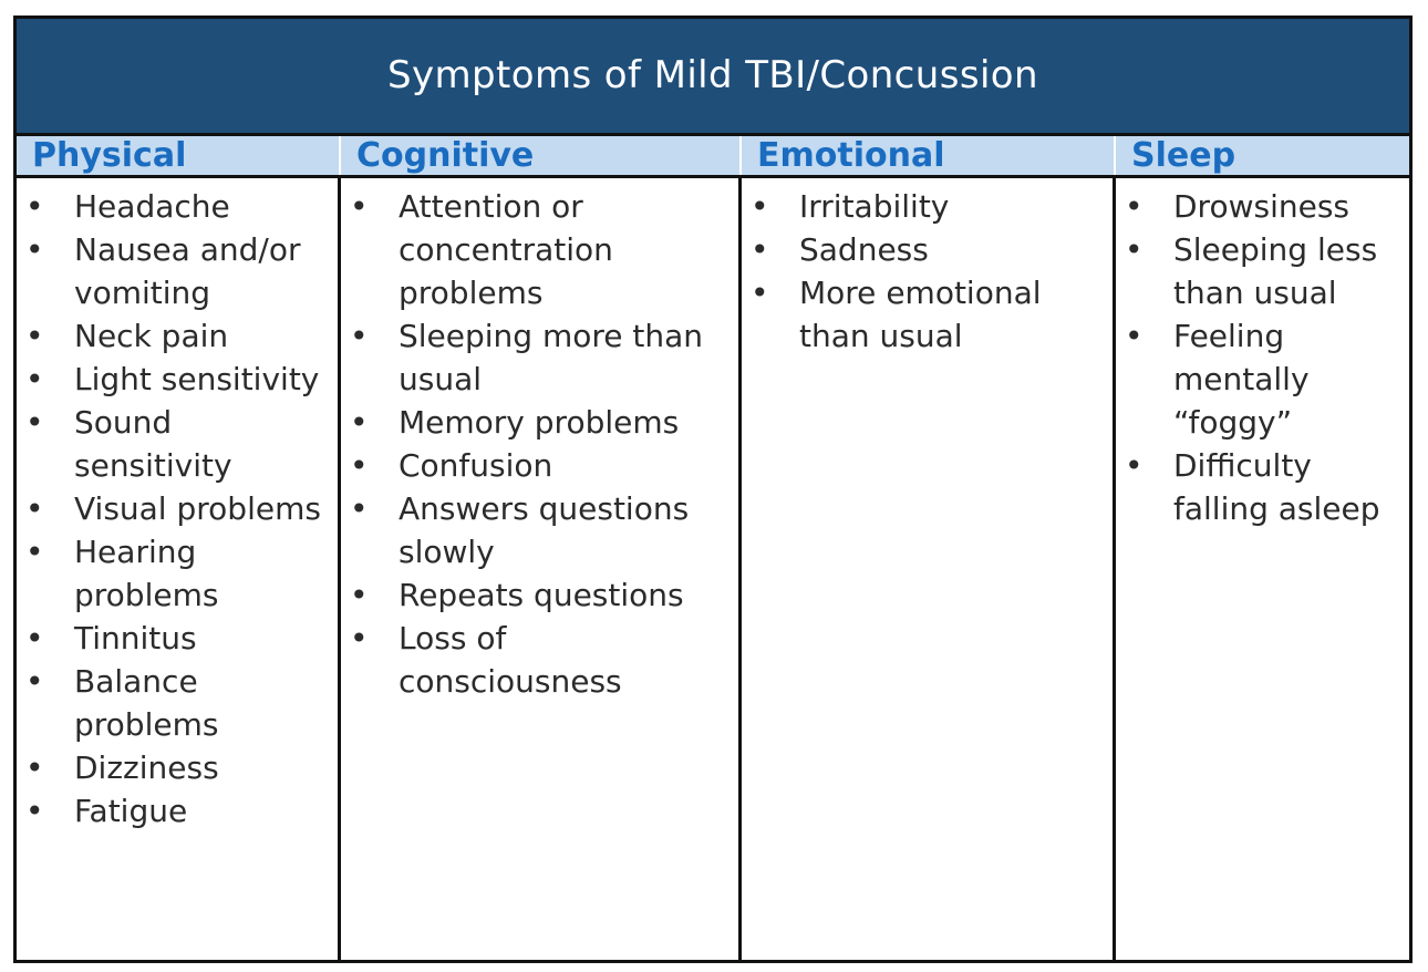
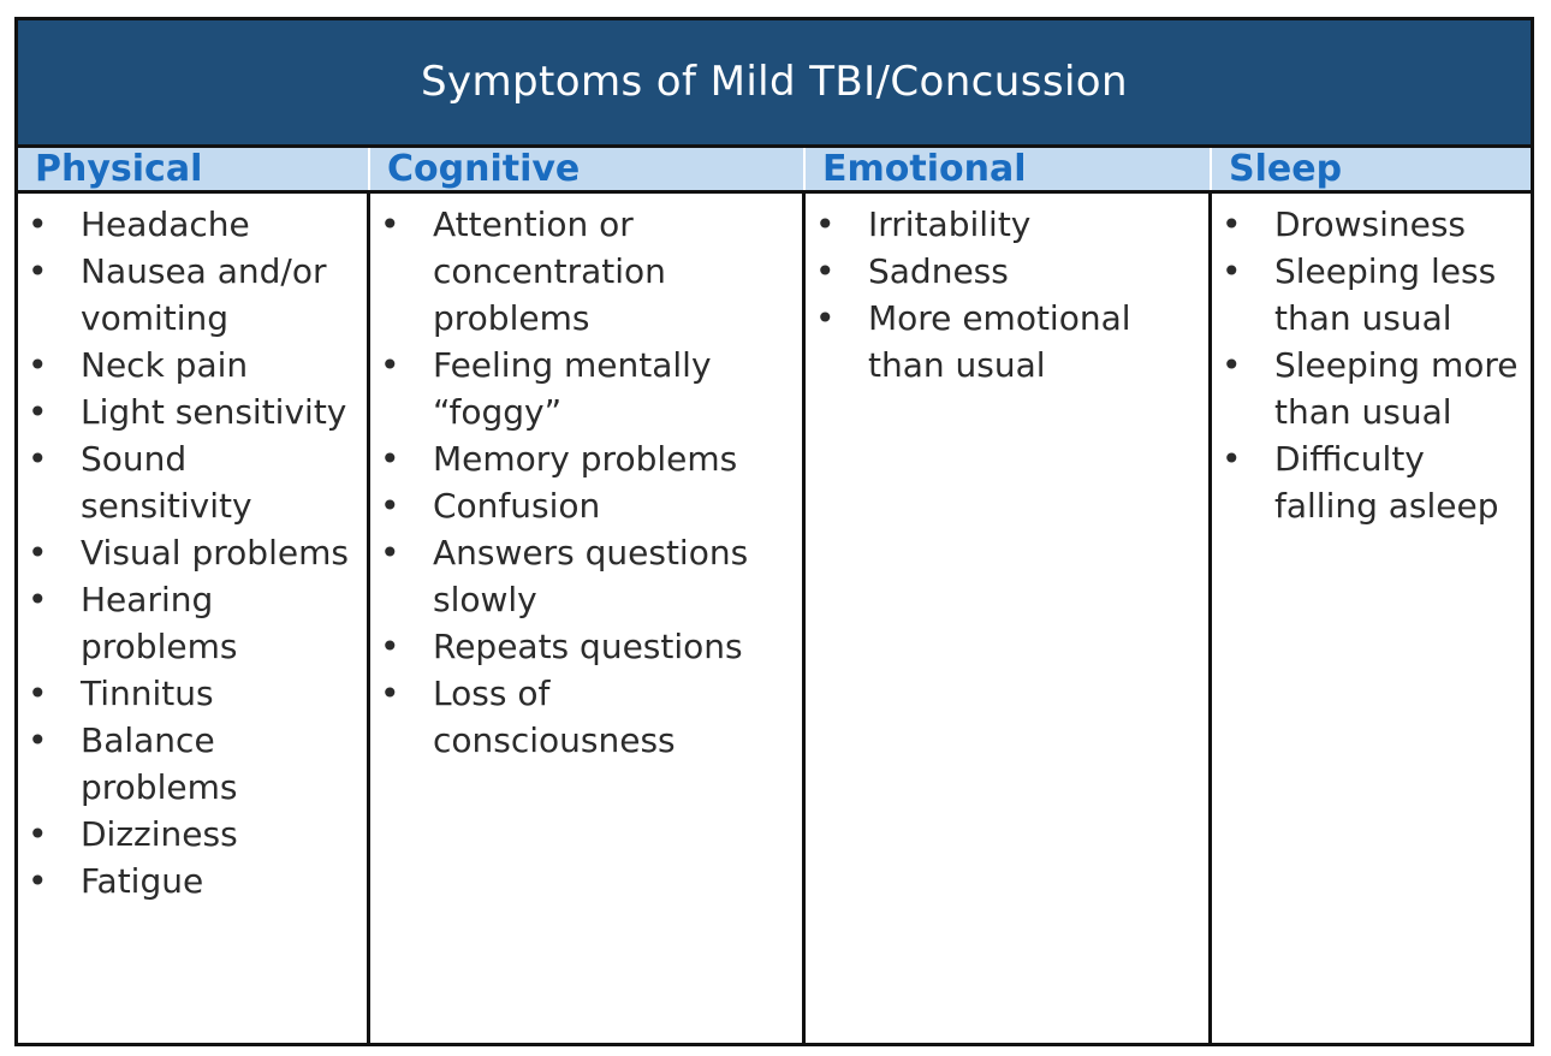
  Symptoms of Mild TBI/Concussion
  Physical
  Cognitive
  Emotional
  Sleep
  • Headache
  • Nausea and/or vomiting
  • Neck pain
  • Light sensitivity
  • Sound sensitivity
  • Visual problems
  • Hearing problems
  • Tinnitus
  • Balance problems
  • Dizziness
  • Fatigue
  • Attention or concentration problems
- • Sleeping more than usual
+ • Feeling mentally “foggy”
  • Memory problems
  • Confusion
  • Answers questions slowly
  • Repeats questions
  • Loss of consciousness
  • Irritability
  • Sadness
  • More emotional than usual
  • Drowsiness
  • Sleeping less than usual
- • Feeling mentally “foggy”
+ • Sleeping more than usual
  • Difficulty falling asleep
